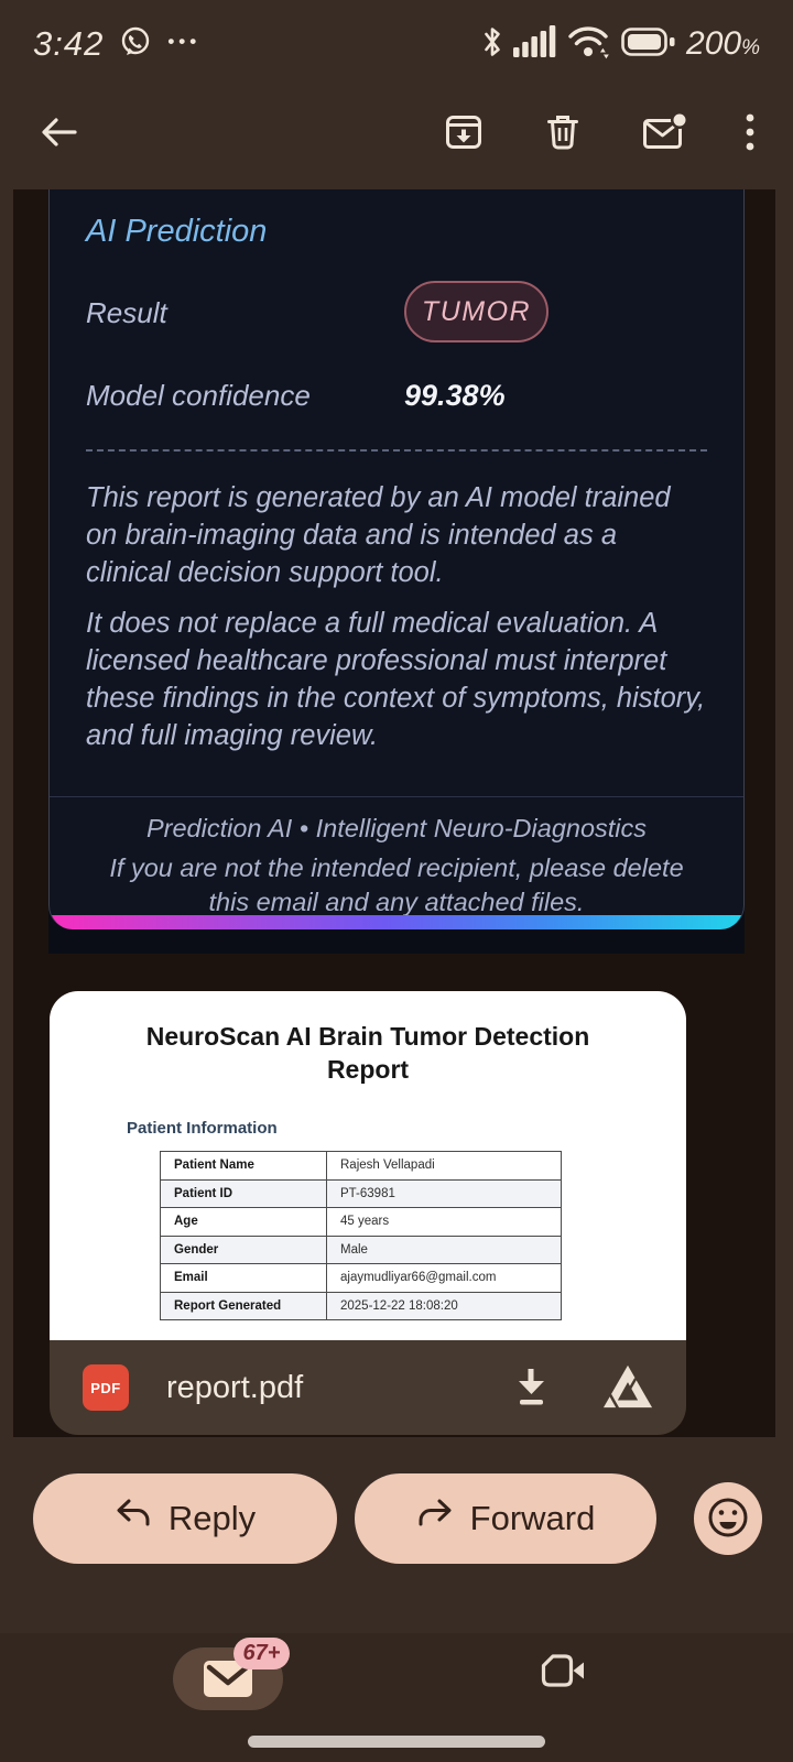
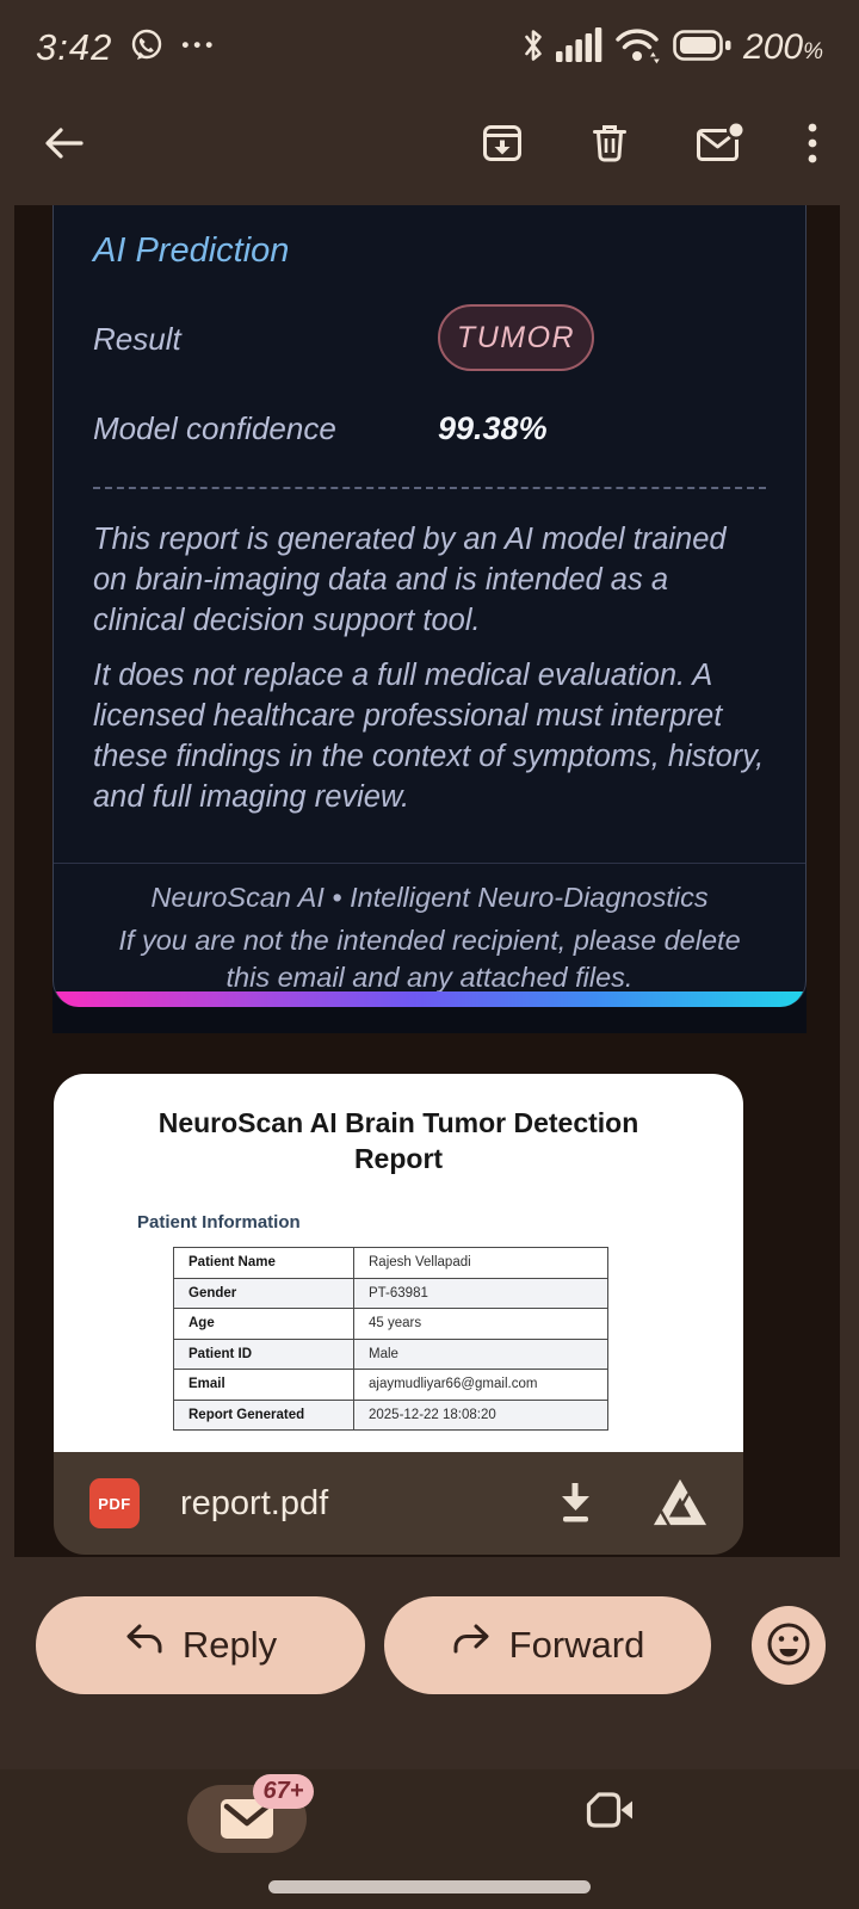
  3:42
  •••
  200%
  AI Prediction
  Result
  TUMOR
  Model confidence
  99.38%
  This report is generated by an AI model trained on brain-imaging data and is intended as a clinical decision support tool.
  It does not replace a full medical evaluation. A licensed healthcare professional must interpret these findings in the context of symptoms, history, and full imaging review.
- Prediction AI • Intelligent Neuro-Diagnostics
+ NeuroScan AI • Intelligent Neuro-Diagnostics
  If you are not the intended recipient, please delete this email and any attached files.
  NeuroScan AI Brain Tumor Detection Report
  Patient Information
  Patient Name	Rajesh Vellapadi
- Patient ID	PT-63981
+ Gender	PT-63981
  Age	45 years
- Gender	Male
+ Patient ID	Male
  Email	ajaymudliyar66@gmail.com
  Report Generated	2025-12-22 18:08:20
  PDF
  report.pdf
  Reply
  Forward
  67+
